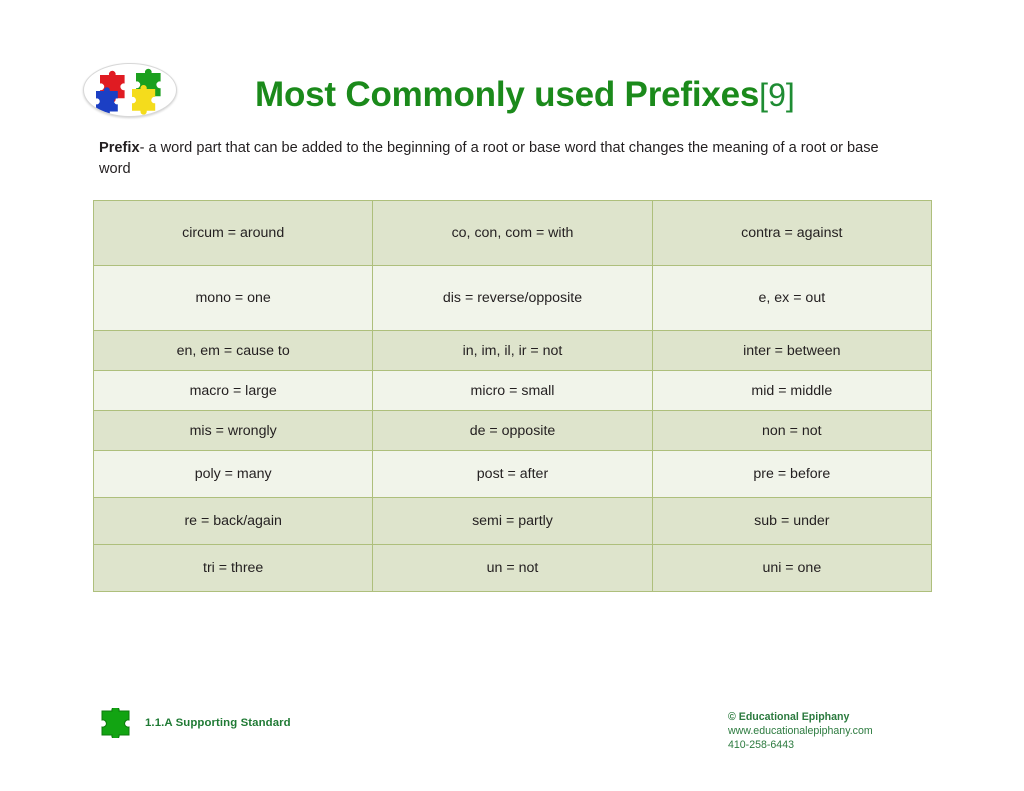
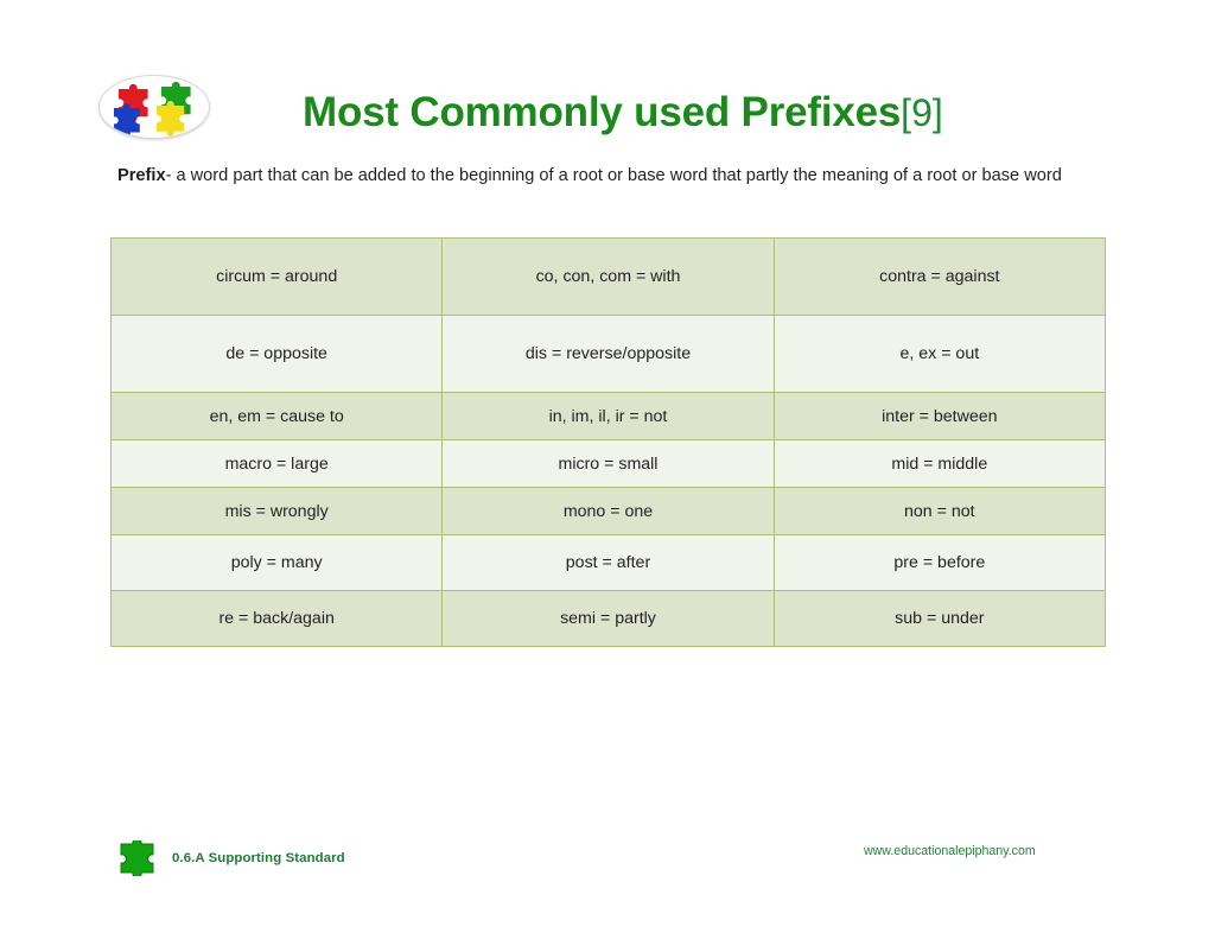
  Most Commonly used Prefixes[9]
- Prefix- a word part that can be added to the beginning of a root or base word that changes the meaning of a root or base word
+ Prefix- a word part that can be added to the beginning of a root or base word that partly the meaning of a root or base word
  circum = around	co, con, com = with	contra = against
- mono = one	dis = reverse/opposite	e, ex = out
+ de = opposite	dis = reverse/opposite	e, ex = out
  en, em = cause to	in, im, il, ir = not	inter = between
  macro = large	micro = small	mid = middle
- mis = wrongly	de = opposite	non = not
+ mis = wrongly	mono = one	non = not
  poly = many	post = after	pre = before
  re = back/again	semi = partly	sub = under
- tri = three	un = not	uni = one
- 1.1.A Supporting Standard
+ 0.6.A Supporting Standard
- © Educational Epiphany
  www.educationalepiphany.com
- 410-258-6443
